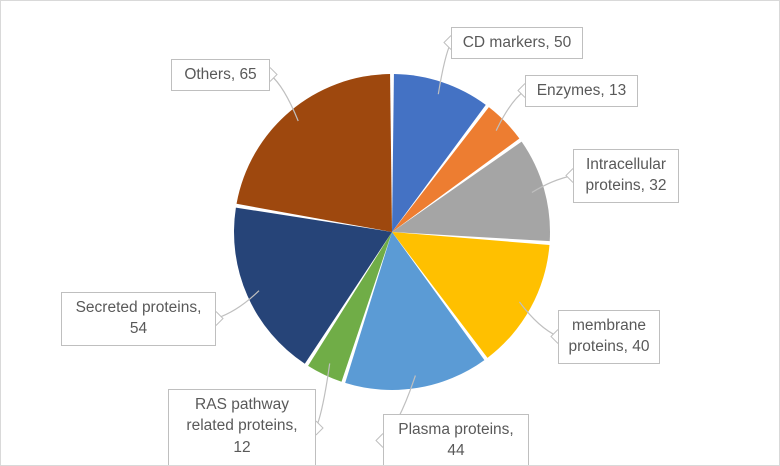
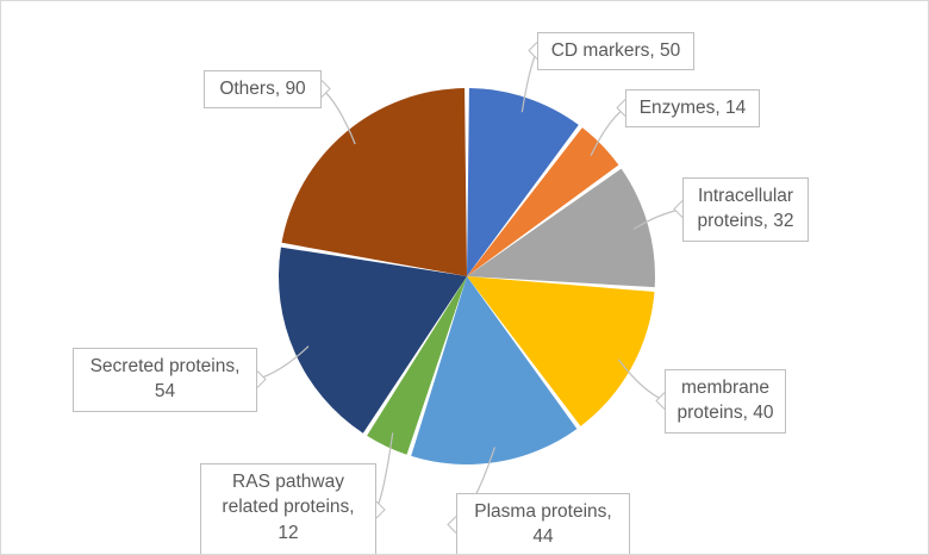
  CD markers, 50
- Enzymes, 13
+ Enzymes, 14
  Intracellular
  proteins, 32
  membrane
  proteins, 40
  Plasma proteins,
  44
  RAS pathway
  related proteins,
  12
  Secreted proteins,
  54
- Others, 65
+ Others, 90
